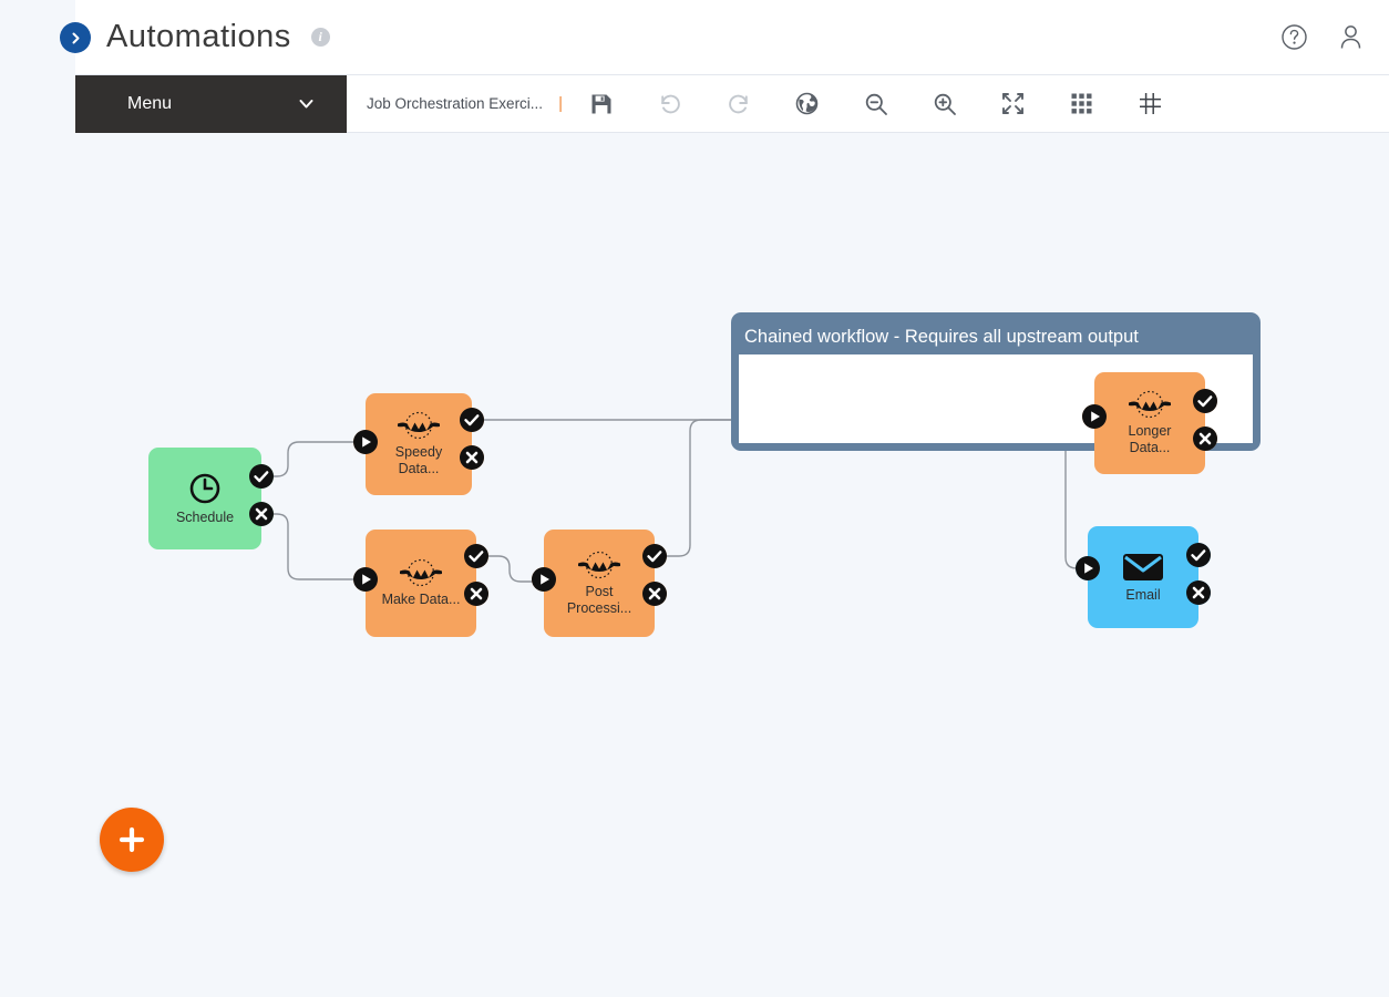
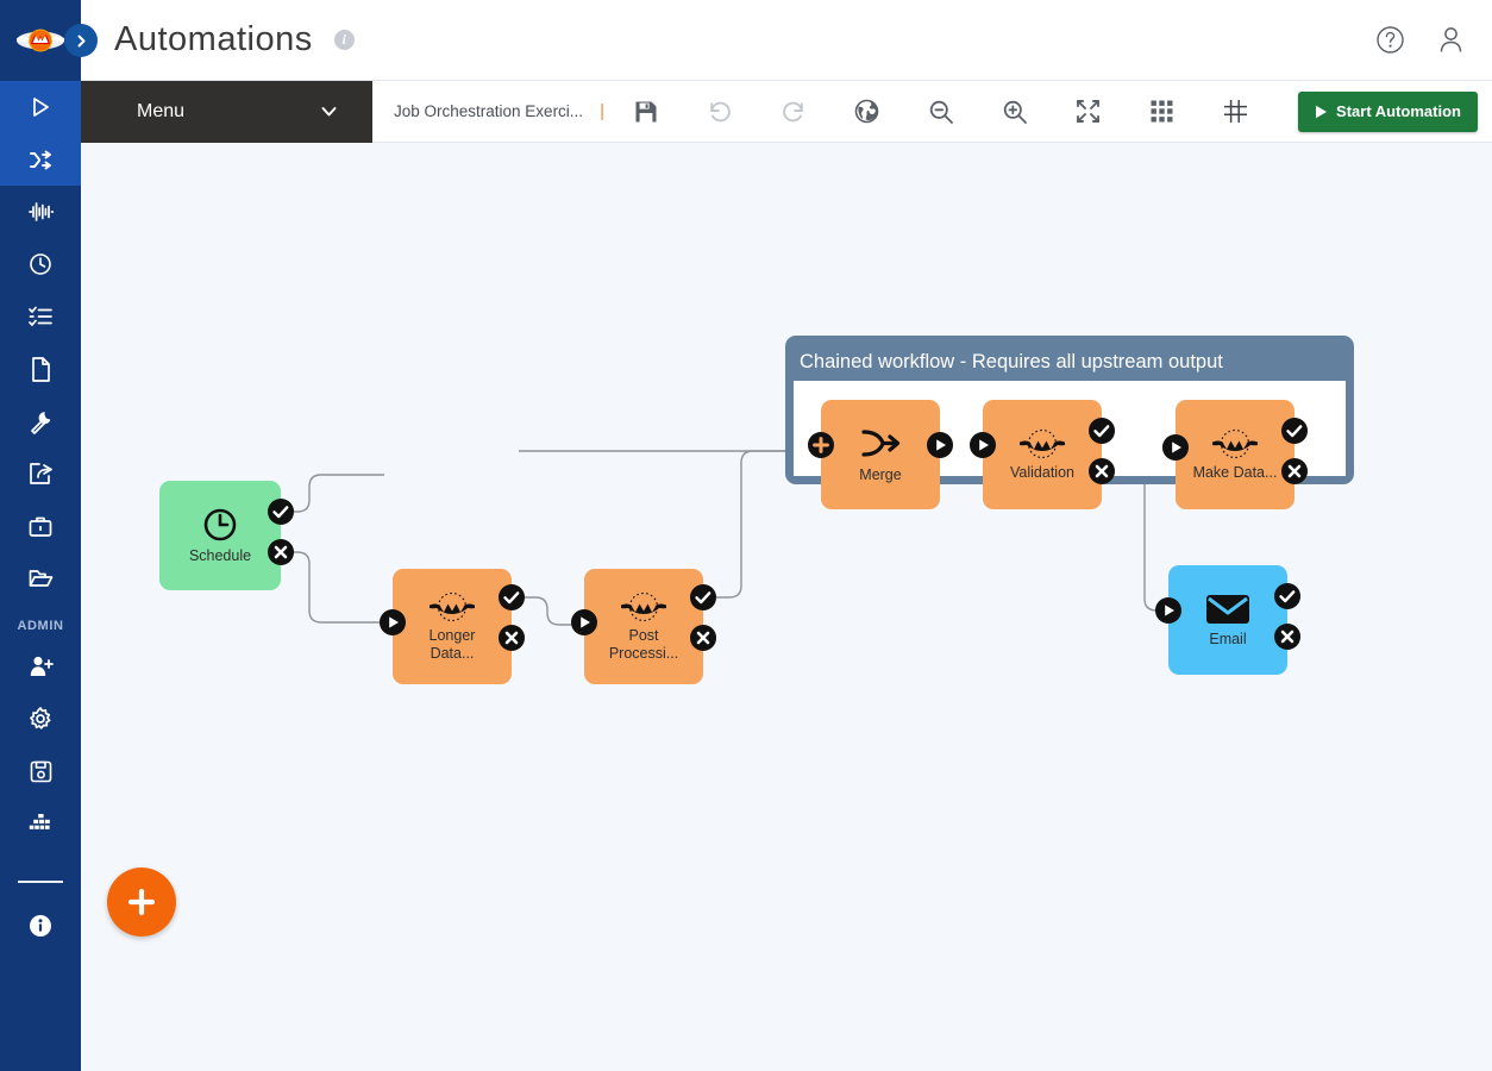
+ ADMIN
  Automations
  i
  Menu
  Job Orchestration Exerci...
  |
+ Start Automation
  Chained workflow - Requires all upstream output
  Schedule
- Speedy Data...
- Make Data...
+ Longer Data...
  Post Processi...
+ Merge
+ Validation
- Longer Data...
+ Make Data...
  Email
